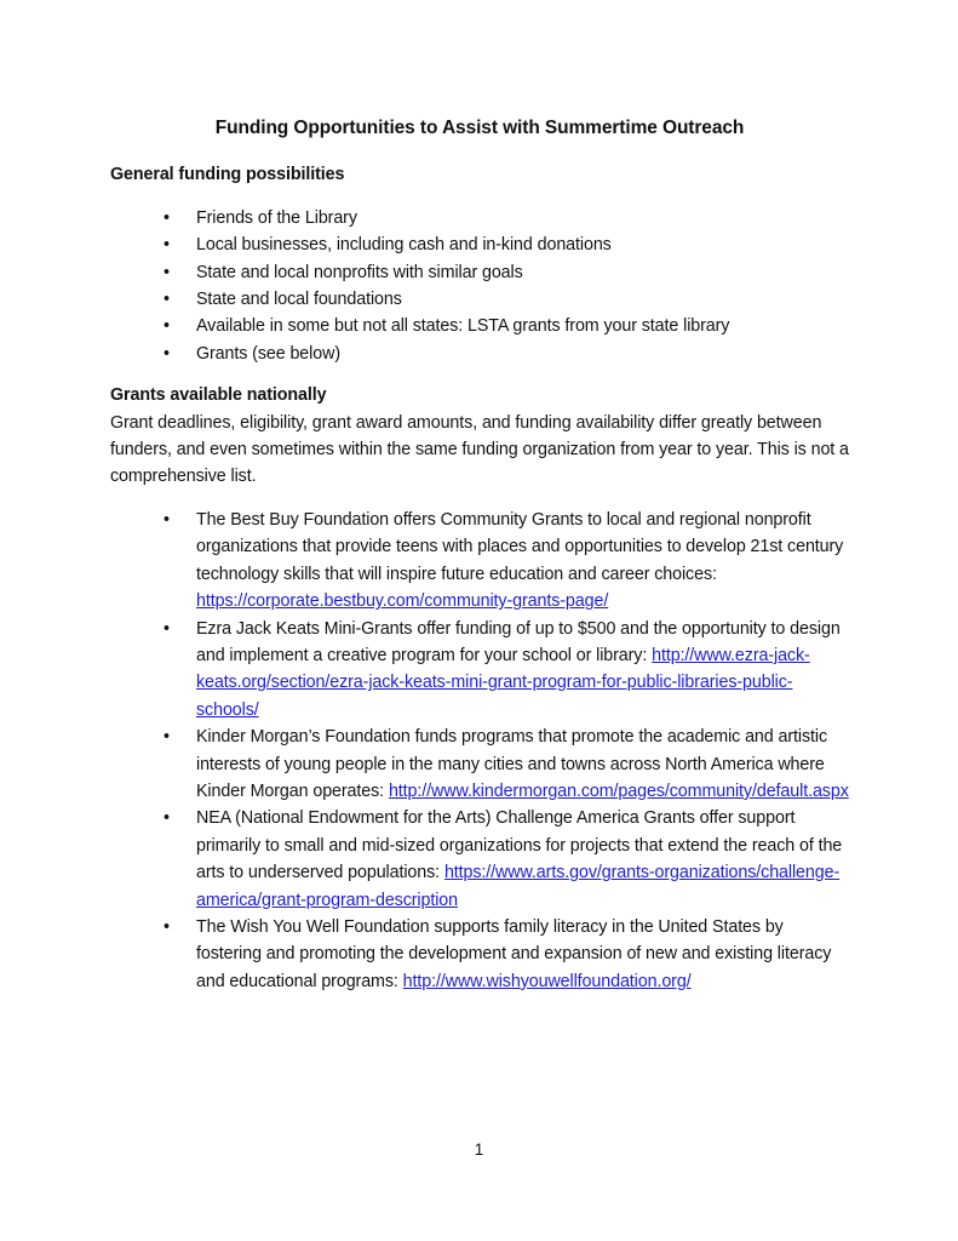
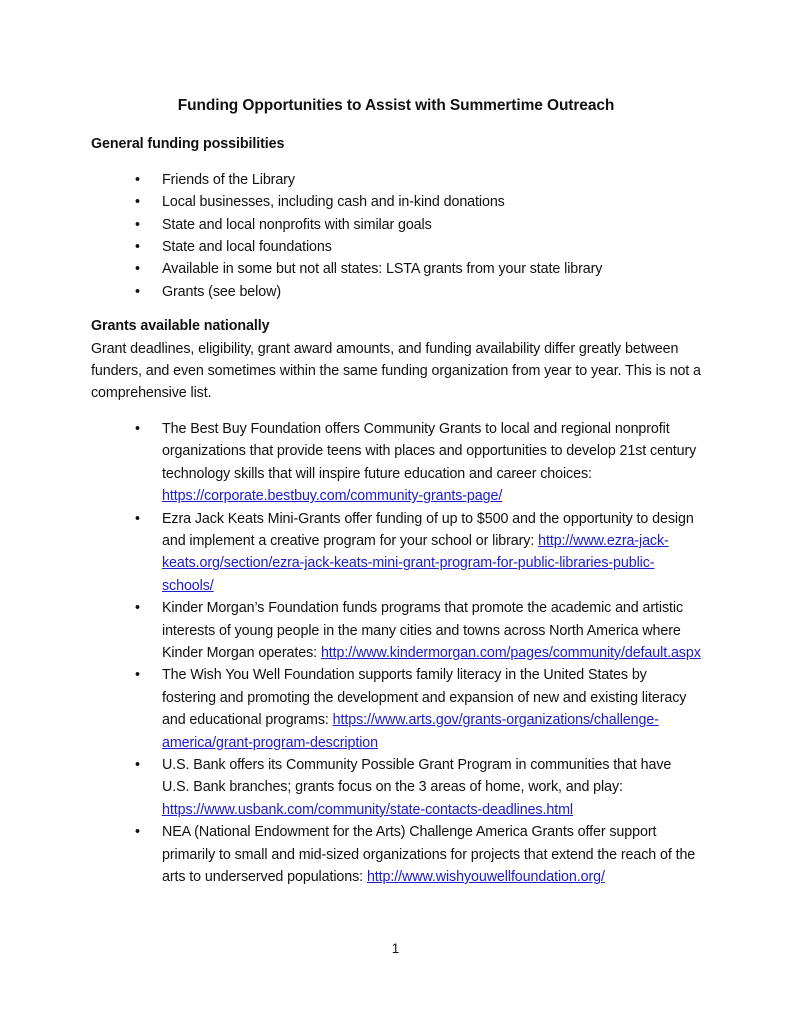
  Funding Opportunities to Assist with Summertime Outreach
  General funding possibilities
  Friends of the Library
  Local businesses, including cash and in-kind donations
  State and local nonprofits with similar goals
  State and local foundations
  Available in some but not all states: LSTA grants from your state library
  Grants (see below)
  Grants available nationally
  Grant deadlines, eligibility, grant award amounts, and funding availability differ greatly between funders, and even sometimes within the same funding organization from year to year. This is not a comprehensive list.
  The Best Buy Foundation offers Community Grants to local and regional nonprofit organizations that provide teens with places and opportunities to develop 21st century technology skills that will inspire future education and career choices: https://corporate.bestbuy.com/community-grants-page/
  Ezra Jack Keats Mini-Grants offer funding of up to $500 and the opportunity to design and implement a creative program for your school or library: http://www.ezra-jack-keats.org/section/ezra-jack-keats-mini-grant-program-for-public-libraries-public-schools/
  Kinder Morgan’s Foundation funds programs that promote the academic and artistic interests of young people in the many cities and towns across North America where Kinder Morgan operates: http://www.kindermorgan.com/pages/community/default.aspx
- NEA (National Endowment for the Arts) Challenge America Grants offer support primarily to small and mid-sized organizations for projects that extend the reach of the arts to underserved populations: https://www.arts.gov/grants-organizations/challenge-america/grant-program-description
+ The Wish You Well Foundation supports family literacy in the United States by fostering and promoting the development and expansion of new and existing literacy and educational programs: https://www.arts.gov/grants-organizations/challenge-america/grant-program-description
+ U.S. Bank offers its Community Possible Grant Program in communities that have U.S. Bank branches; grants focus on the 3 areas of home, work, and play: https://www.usbank.com/community/state-contacts-deadlines.html
- The Wish You Well Foundation supports family literacy in the United States by fostering and promoting the development and expansion of new and existing literacy and educational programs: http://www.wishyouwellfoundation.org/
+ NEA (National Endowment for the Arts) Challenge America Grants offer support primarily to small and mid-sized organizations for projects that extend the reach of the arts to underserved populations: http://www.wishyouwellfoundation.org/
  1
